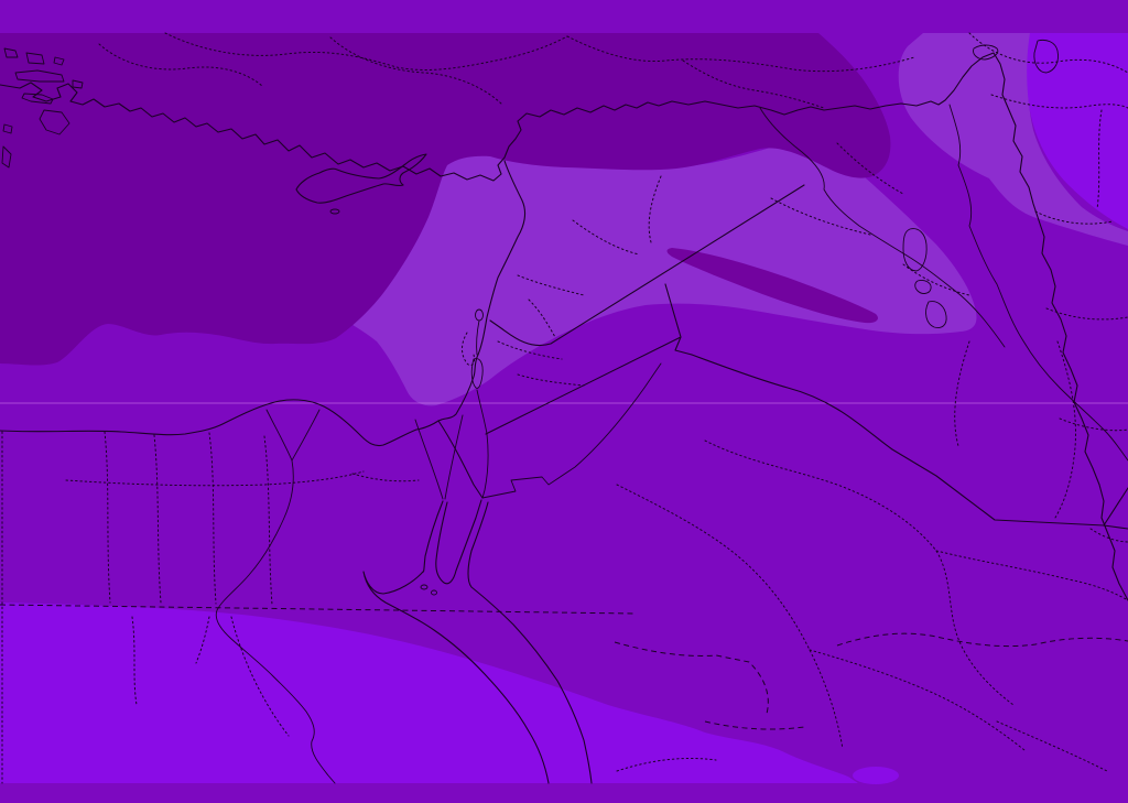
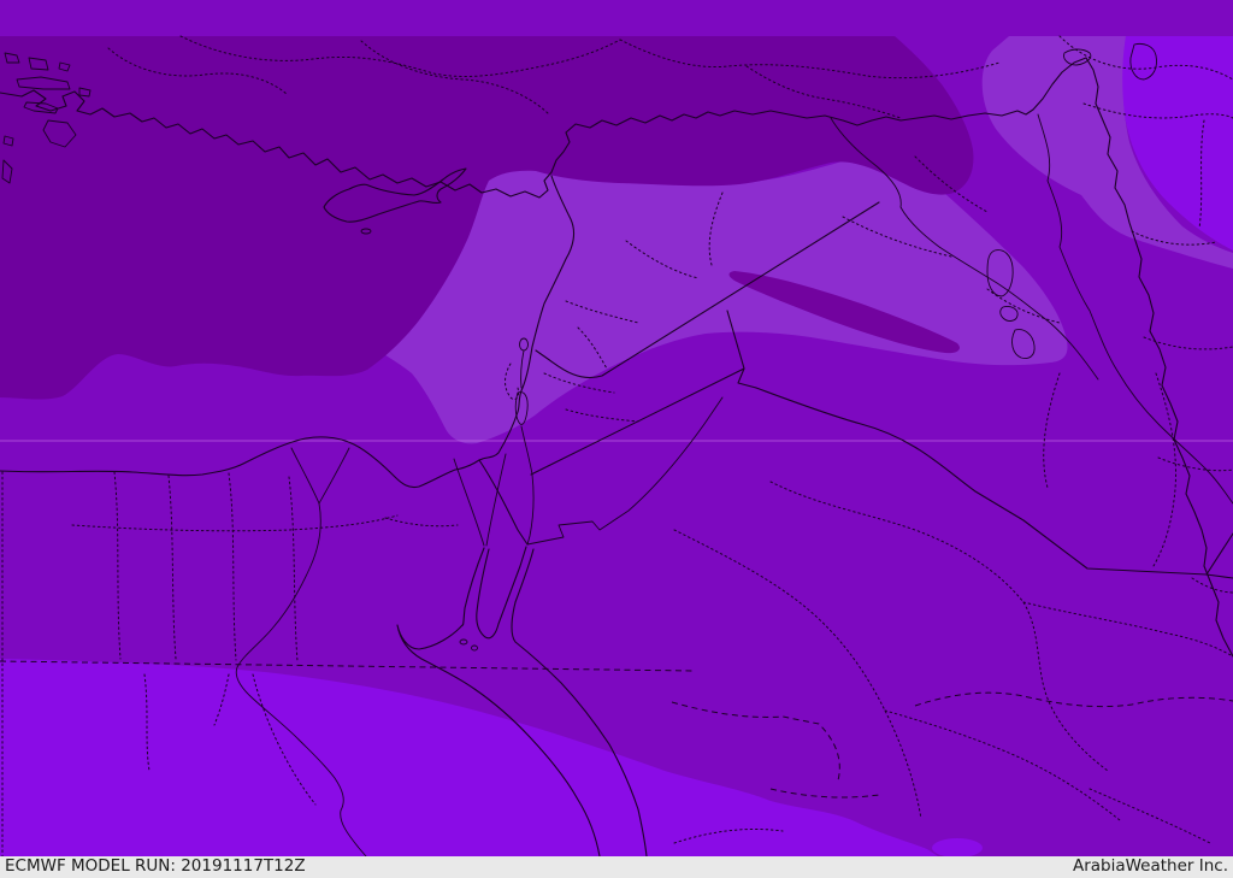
+ ECMWF MODEL RUN: 20191117T12Z
+ ArabiaWeather Inc.
